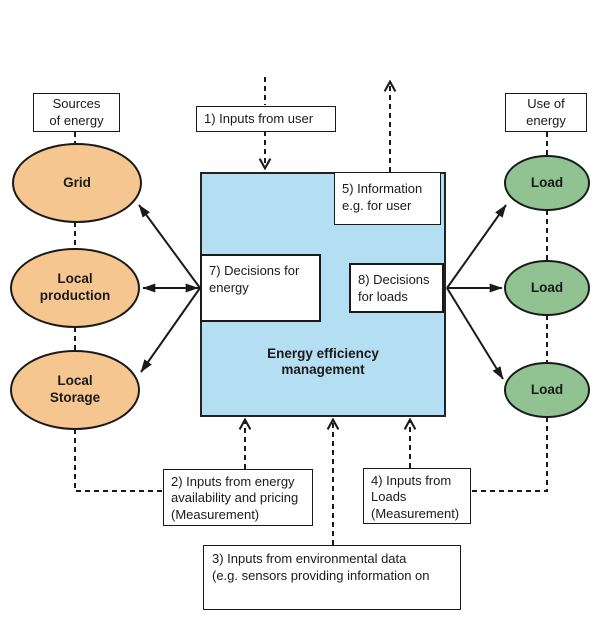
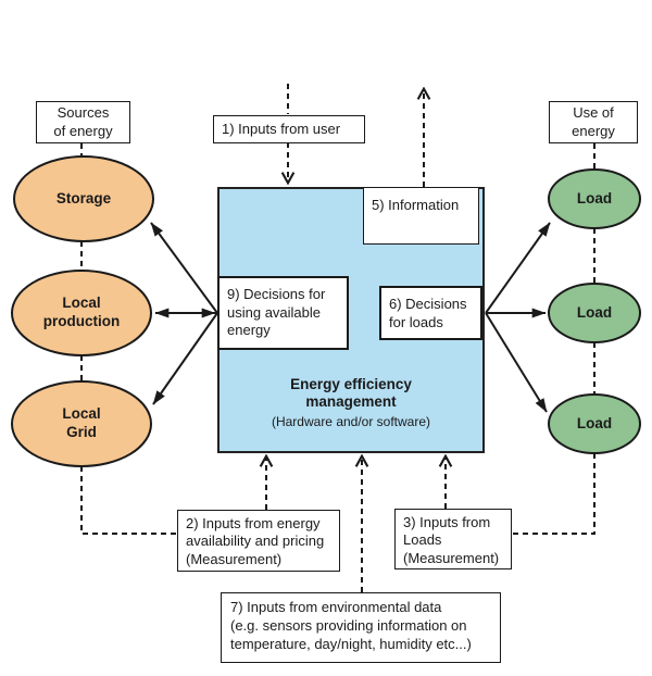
  Sources
  of energy
  Use of
  energy
  1) Inputs from user
  5) Information
- e.g. for user
- 7) Decisions for
+ 9) Decisions for
+ using available
  energy
- 8) Decisions
+ 6) Decisions
  for loads
  Energy efficiency
  management
+ (Hardware and/or software)
  2) Inputs from energy
  availability and pricing
  (Measurement)
- 4) Inputs from
+ 3) Inputs from
  Loads
  (Measurement)
- 3) Inputs from environmental data
+ 7) Inputs from environmental data
  (e.g. sensors providing information on
+ temperature, day/night, humidity etc...)
- Grid
+ Storage
  Local
  production
  Local
- Storage
+ Grid
  Load
  Load
  Load
